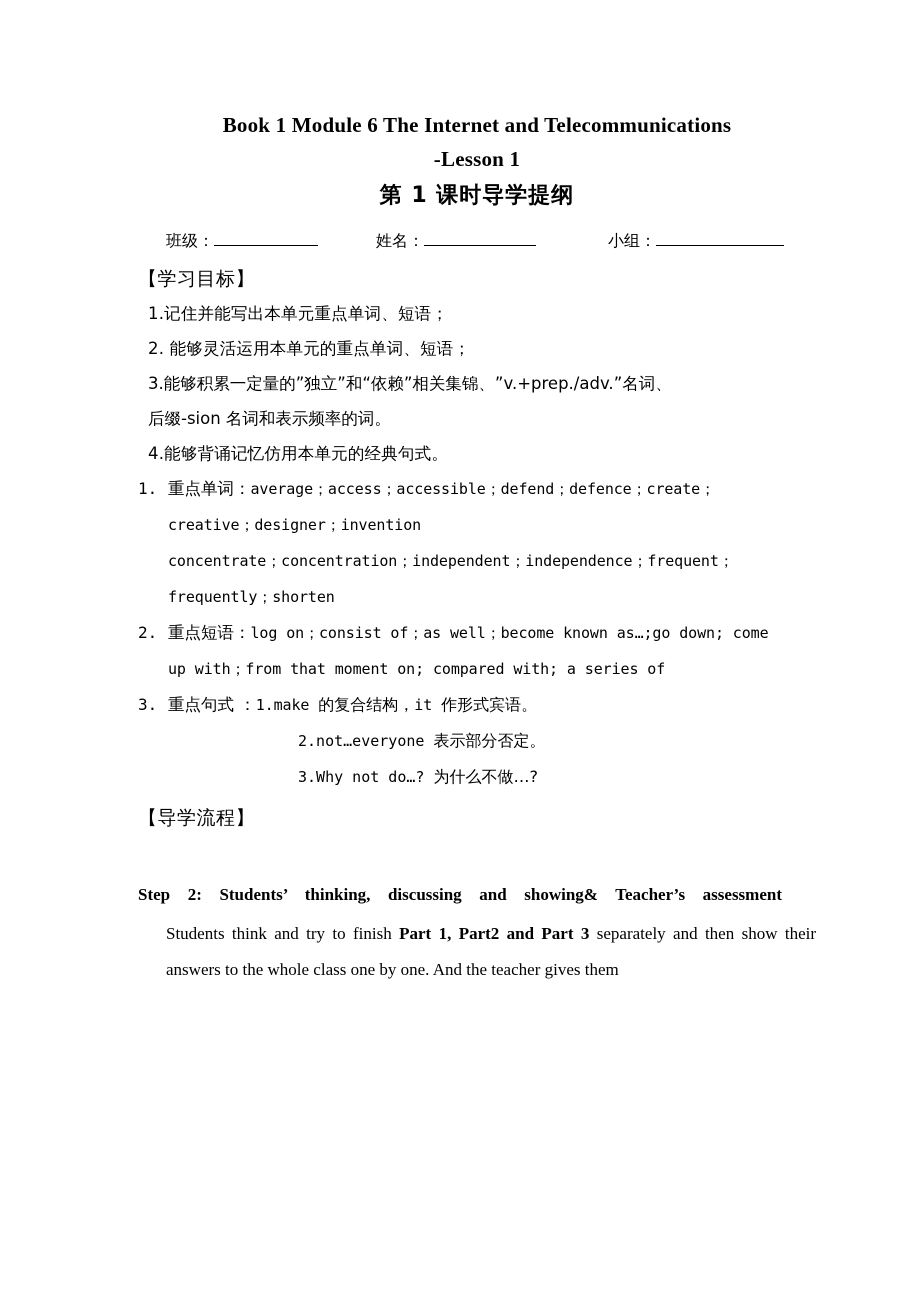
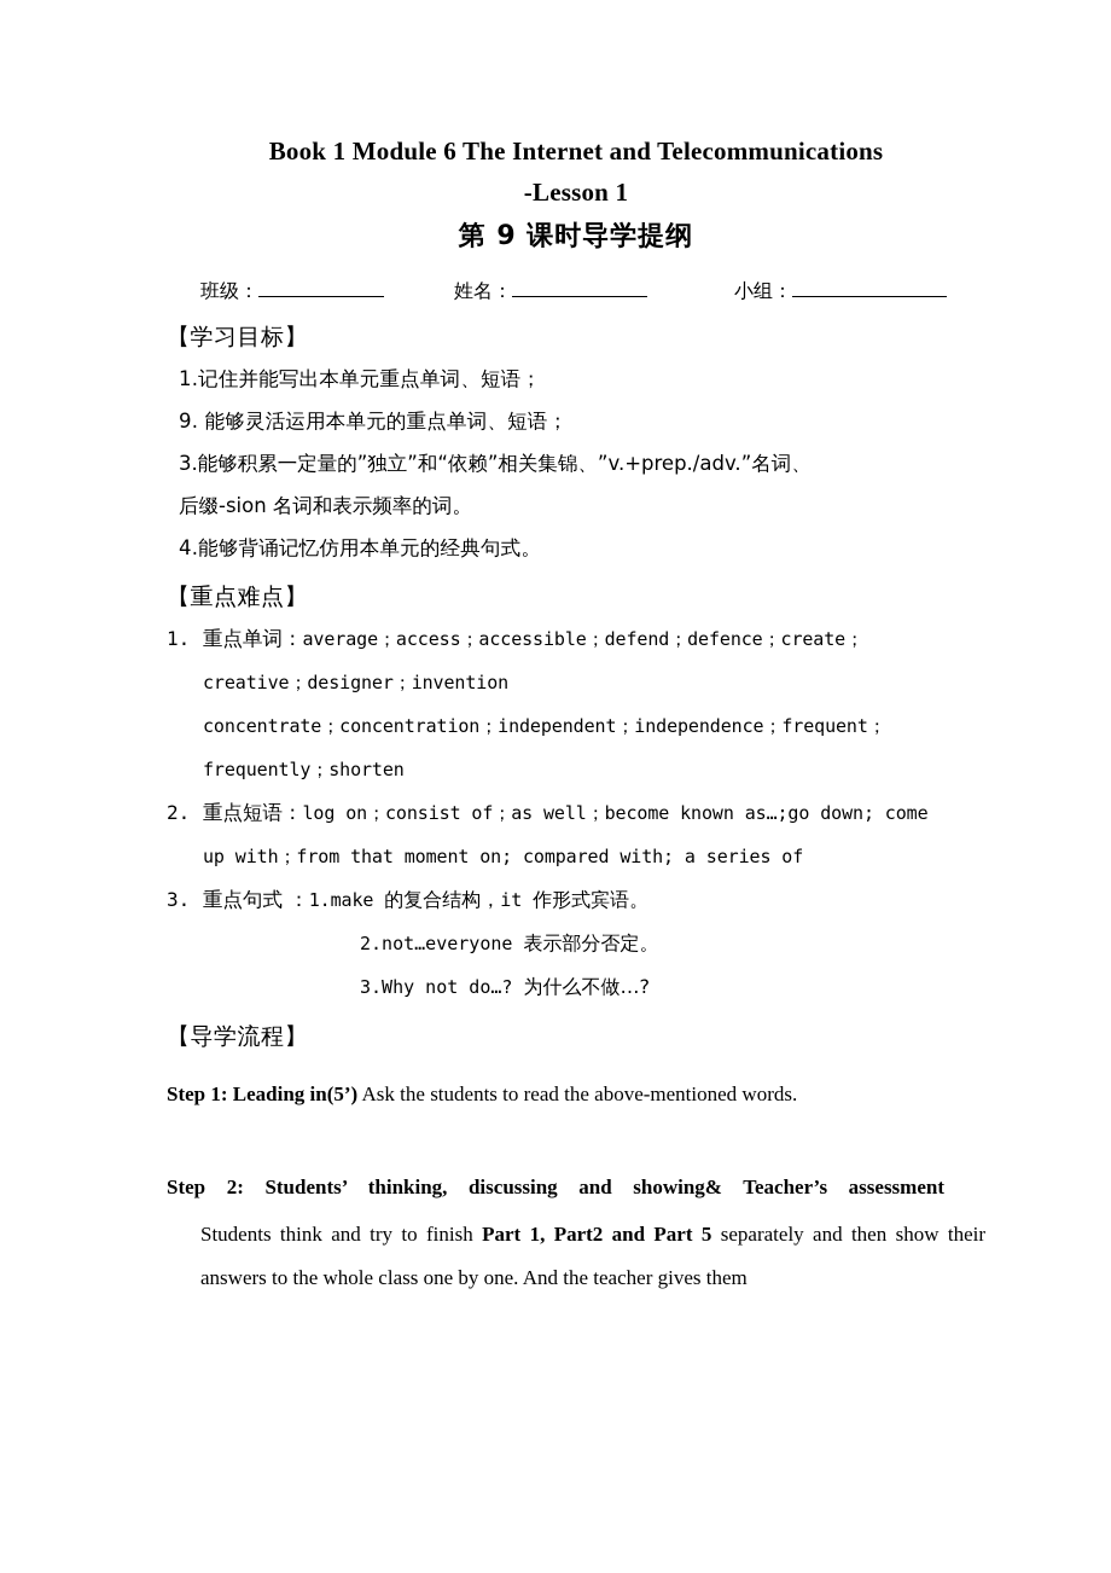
  Book 1 Module 6 The Internet and Telecommunications
  -Lesson 1
- 第 1 课时导学提纲
+ 第 9 课时导学提纲
  班级： 姓名： 小组：
  【学习目标】
  1.记住并能写出本单元重点单词、短语；
- 2. 能够灵活运用本单元的重点单词、短语；
+ 9. 能够灵活运用本单元的重点单词、短语；
  3.能够积累一定量的”独立”和“依赖”相关集锦、”v.+prep./adv.”名词、
  后缀-sion 名词和表示频率的词。
  4.能够背诵记忆仿用本单元的经典句式。
+ 【重点难点】
  1.
  重点单词：average；access；accessible；defend；defence；create；
  creative；designer；invention
  concentrate；concentration；independent；independence；frequent；
  frequently；shorten
  2.
  重点短语：log on；consist of；as well；become known as…;go down; come
  up with；from that moment on; compared with; a series of
  3.
  重点句式 ：1.make 的复合结构，it 作形式宾语。
  2.not…everyone 表示部分否定。
  3.Why not do…? 为什么不做…?
  【导学流程】
+ Step 1: Leading in(5’) Ask the students to read the above-mentioned words.
  Step 2: Students’ thinking, discussing and showing& Teacher’s assessment
- Students think and try to finish Part 1, Part2 and Part 3 separately and then show their answers to the whole class one by one. And the teacher gives them
+ Students think and try to finish Part 1, Part2 and Part 5 separately and then show their answers to the whole class one by one. And the teacher gives them
